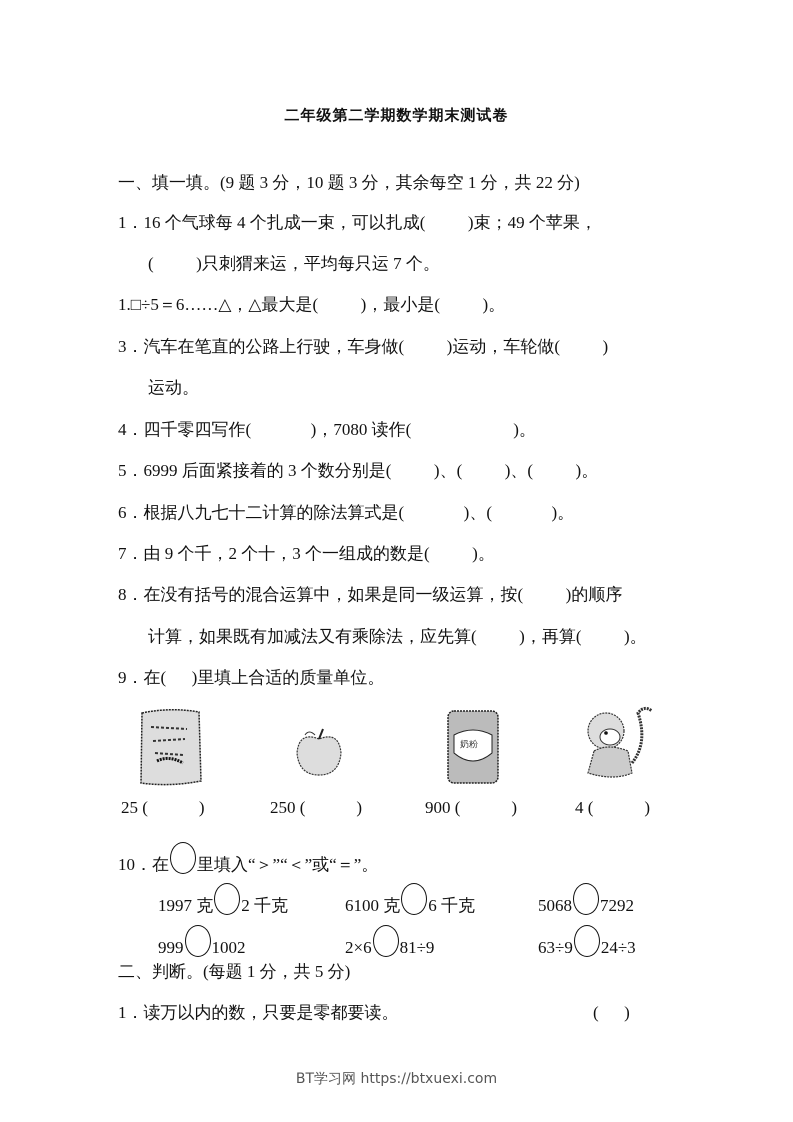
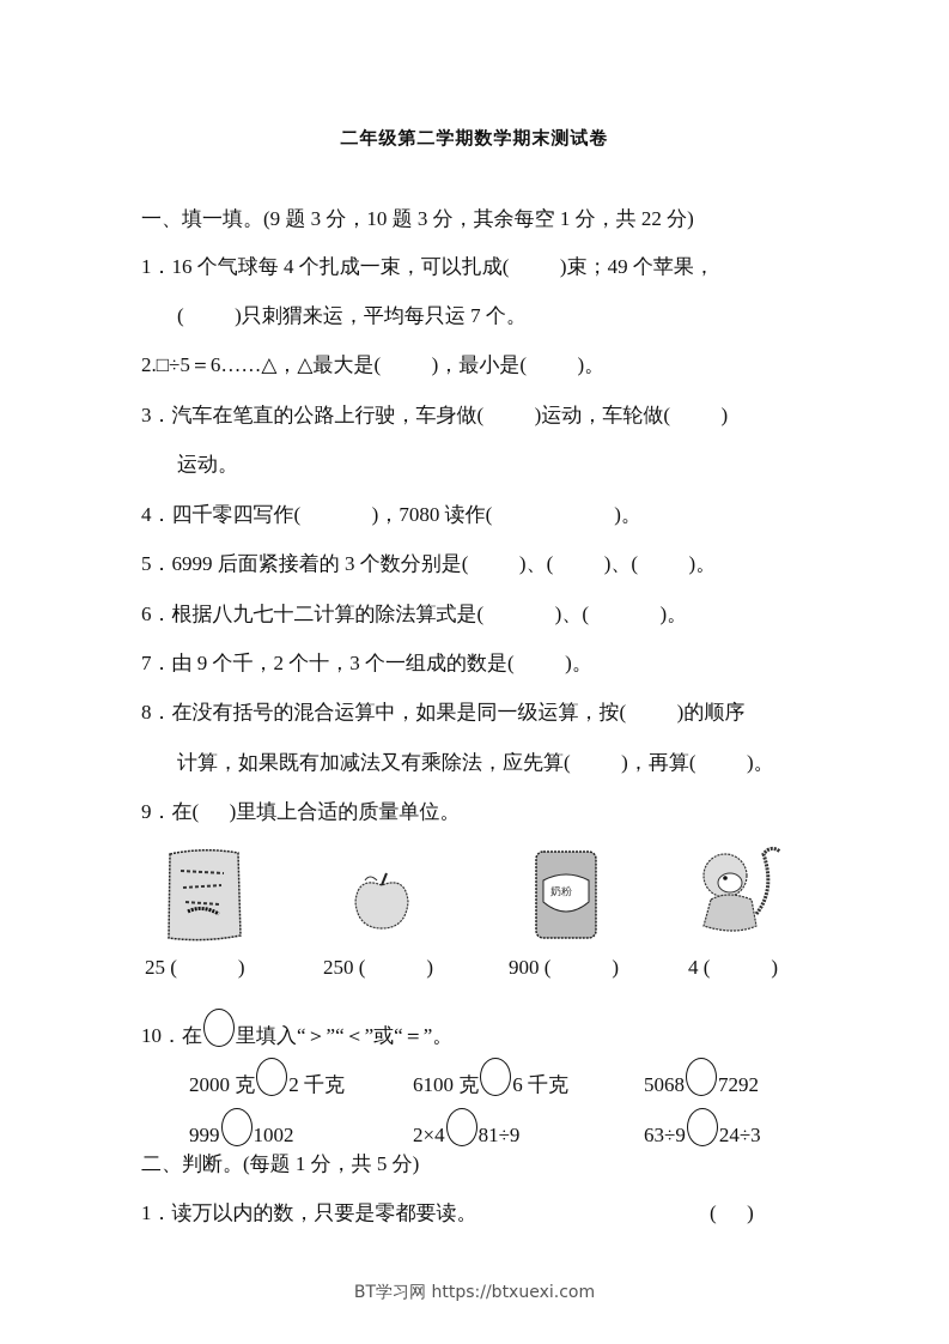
  二年级第二学期数学期末测试卷
  一、填一填。(9 题 3 分，10 题 3 分，其余每空 1 分，共 22 分)
  1．16 个气球每 4 个扎成一束，可以扎成( )束；49 个苹果，
  ( )只刺猬来运，平均每只运 7 个。
- 1.□÷5＝6……△，△最大是( )，最小是( )。
+ 2.□÷5＝6……△，△最大是( )，最小是( )。
  3．汽车在笔直的公路上行驶，车身做( )运动，车轮做( )
  运动。
  4．四千零四写作( )，7080 读作( )。
  5．6999 后面紧接着的 3 个数分别是( )、( )、( )。
  6．根据八九七十二计算的除法算式是( )、( )。
  7．由 9 个千，2 个十，3 个一组成的数是( )。
  8．在没有括号的混合运算中，如果是同一级运算，按( )的顺序
  计算，如果既有加减法又有乘除法，应先算( )，再算( )。
  9．在( )里填上合适的质量单位。
  奶粉
  25 ( )
  250 ( )
  900 ( )
  4 ( )
  10．在 里填入“＞”“＜”或“＝”。
- 1997 克 2 千克
+ 2000 克 2 千克
  6100 克 6 千克
  5068 7292
  999 1002
- 2×6 81÷9
+ 2×4 81÷9
  63÷9 24÷3
  二、判断。(每题 1 分，共 5 分)
  1．读万以内的数，只要是零都要读。
  ( )
  BT学习网 https://btxuexi.com
